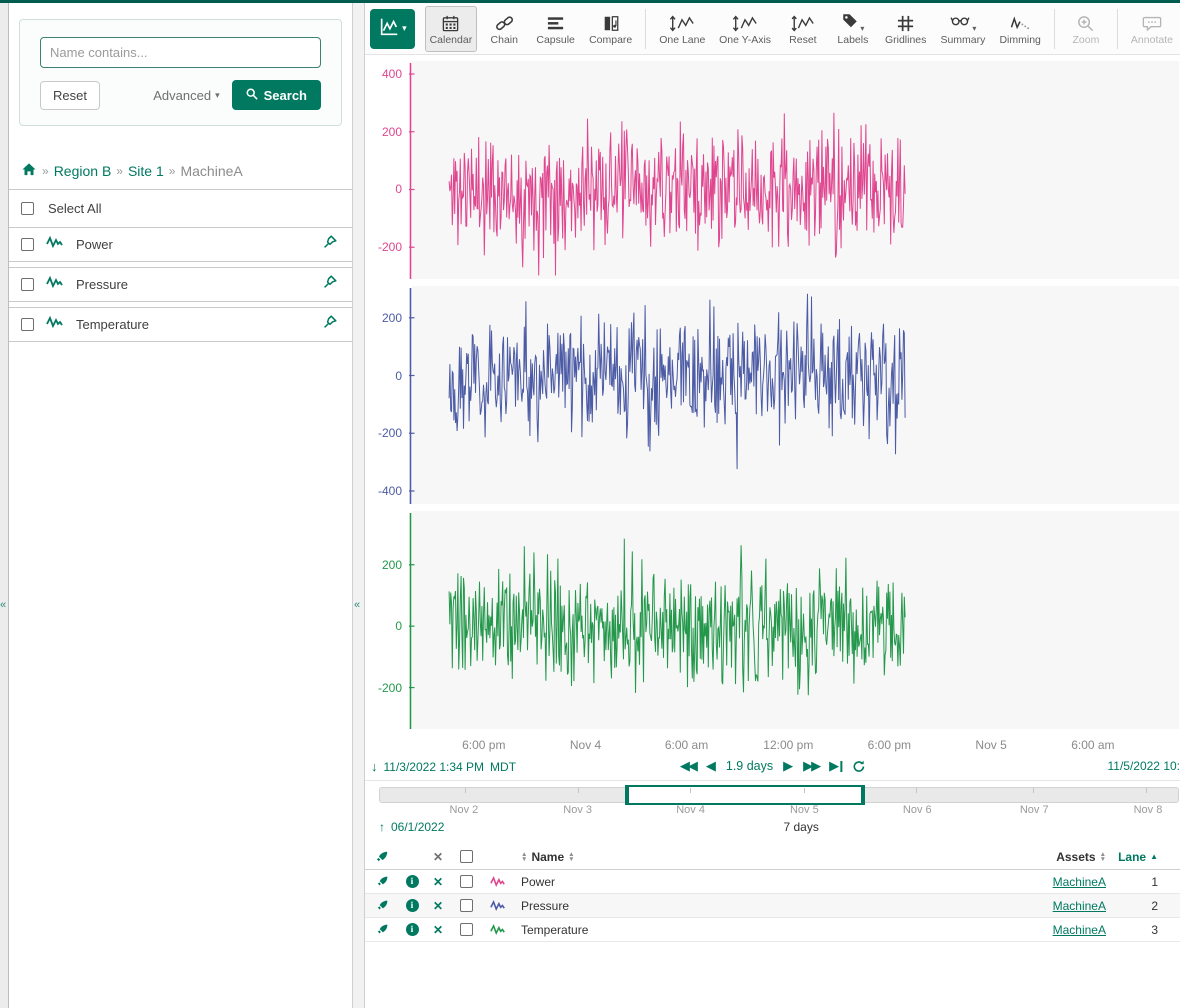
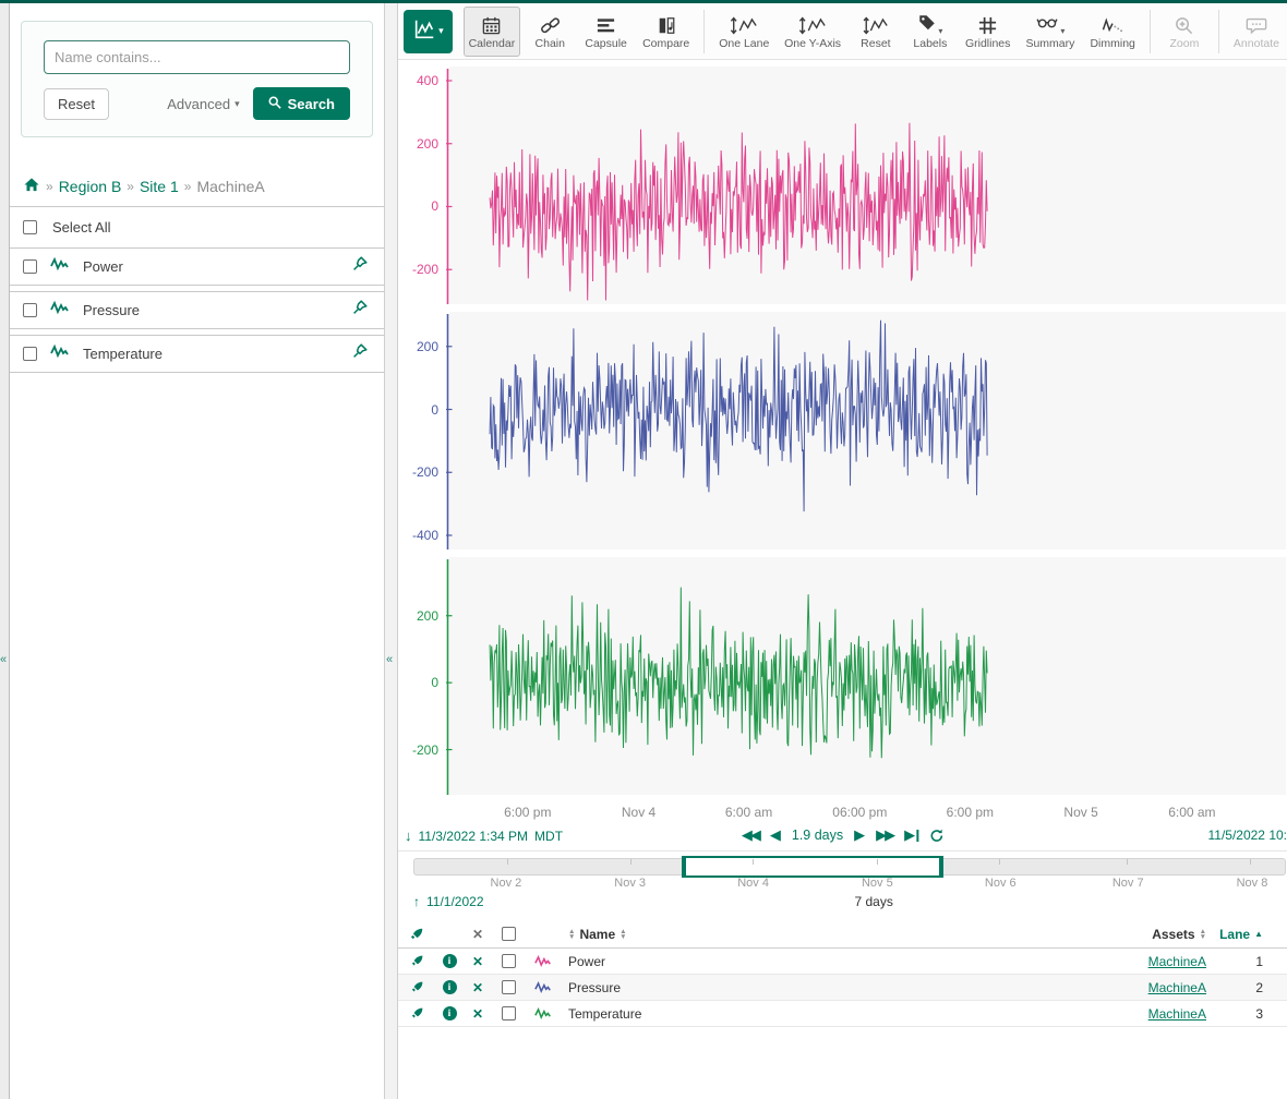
  «
  Name contains...
  Reset
  Advanced
  ▾
  Search
  »
  Region B
  »
  Site 1
  »
  MachineA
  Select All
  Power
  Pressure
  Temperature
  «
  ▾
  Calendar
  Chain
  Capsule
  Compare
  One Lane
  One Y-Axis
  Reset
  ▾
  Labels
  Gridlines
  ▾
  Summary
  Dimming
  Zoom
  Annotate
  400
  200
  0
  -200
  200
  0
  -200
  -400
  200
  0
  -200
  6:00 pm
  Nov 4
  6:00 am
- 12:00 pm
+ 06:00 pm
  6:00 pm
  Nov 5
  6:00 am
  ↓
  11/3/2022 1:34 PM
  MDT
  ◀◀
  ◀
  1.9 days
  ▶
  ▶▶
  ▶
  11/5/2022 10:
  Nov 2
  Nov 3
  Nov 4
  Nov 5
  Nov 6
  Nov 7
  Nov 8
  ↑
- 06/1/2022
+ 11/1/2022
  7 days
  ✕
  Name
  Assets
  Lane
  ▲
  i
  ✕
  Power
  MachineA
  1
  i
  ✕
  Pressure
  MachineA
  2
  i
  ✕
  Temperature
  MachineA
  3
